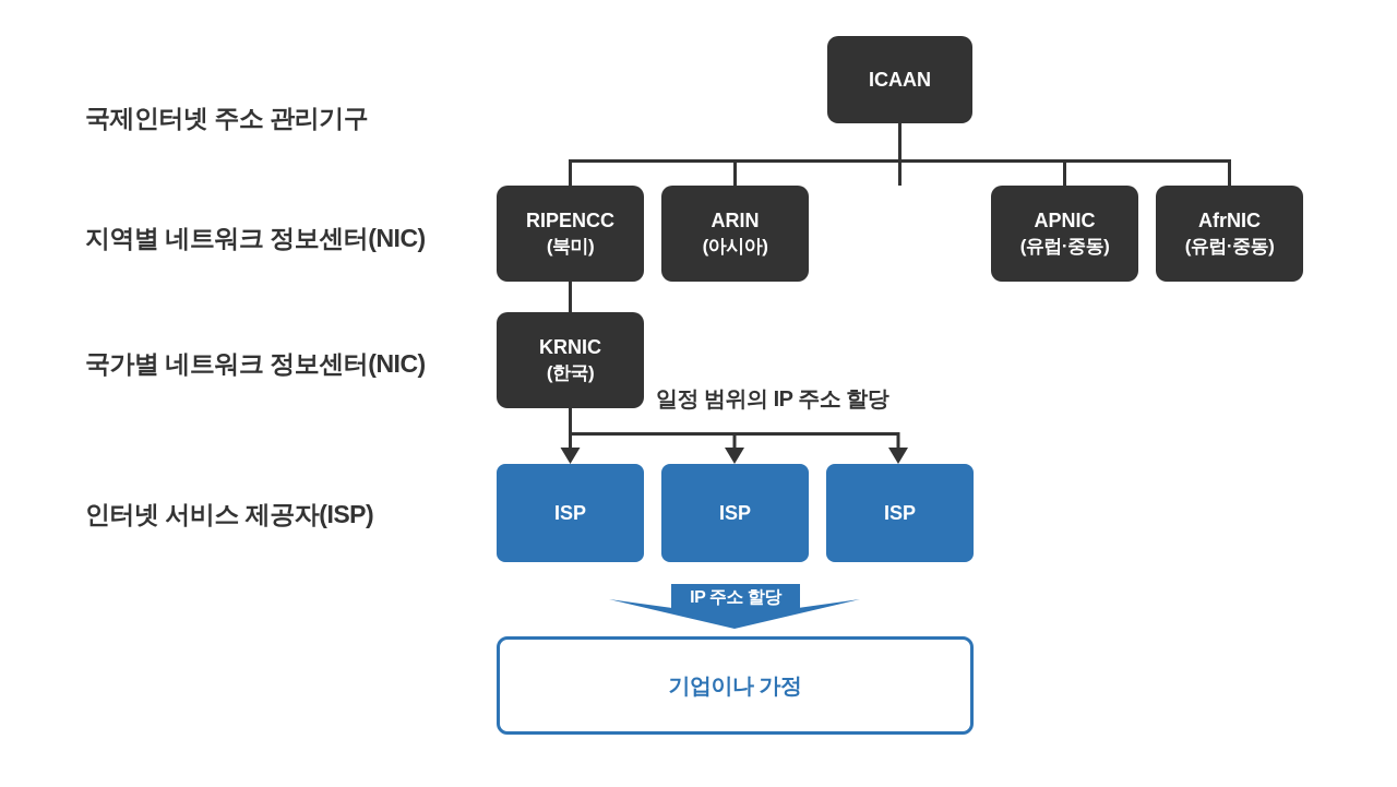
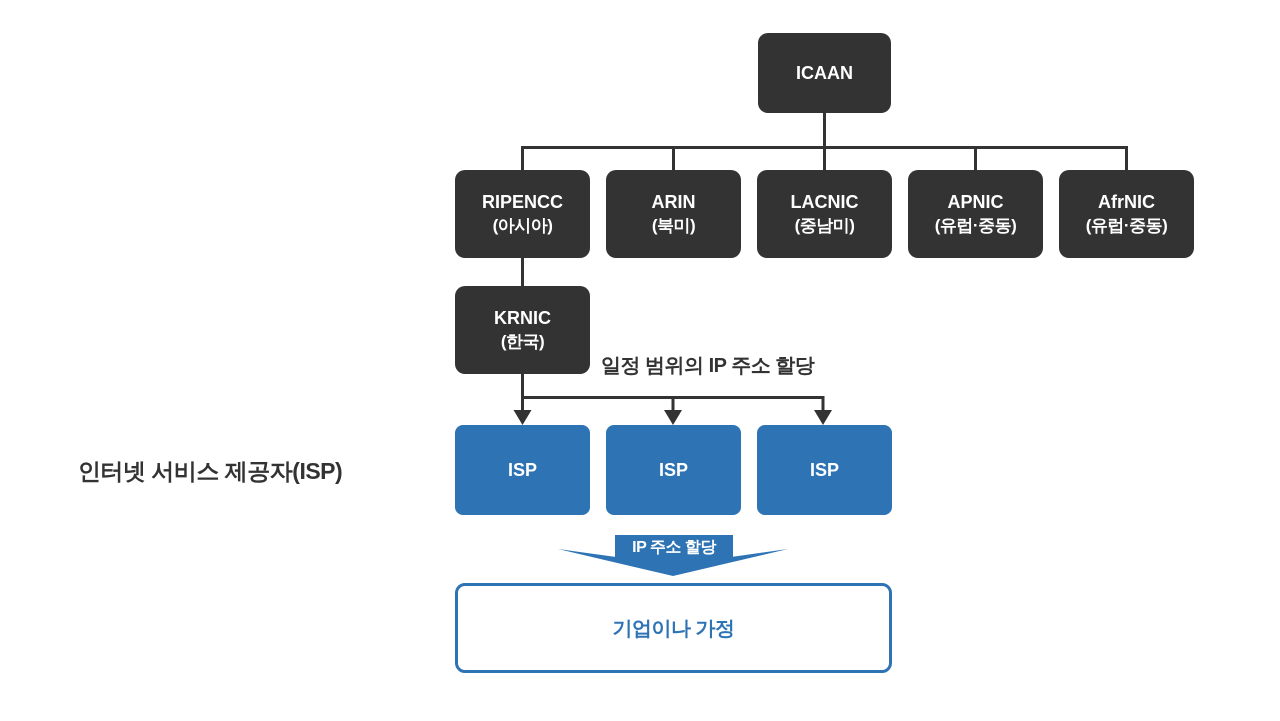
- 국제인터넷 주소 관리기구
- 지역별 네트워크 정보센터(NIC)
- 국가별 네트워크 정보센터(NIC)
  인터넷 서비스 제공자(ISP)
  ICAAN
  RIPENCC
- (북미)
+ (아시아)
  ARIN
- (아시아)
+ (북미)
+ LACNIC
+ (중남미)
  APNIC
  (유럽·중동)
  AfrNIC
  (유럽·중동)
  KRNIC
  (한국)
  일정 범위의 IP 주소 할당
  ISP
  ISP
  ISP
  IP 주소 할당
  기업이나 가정
